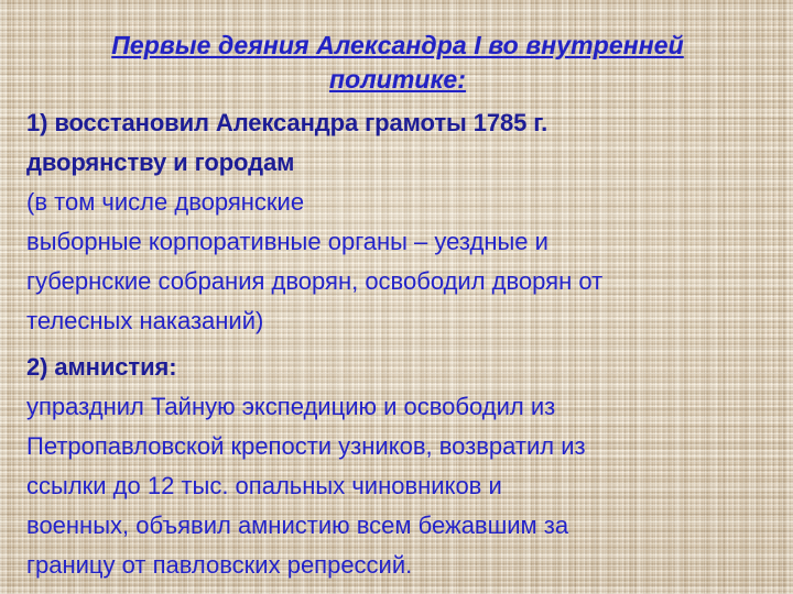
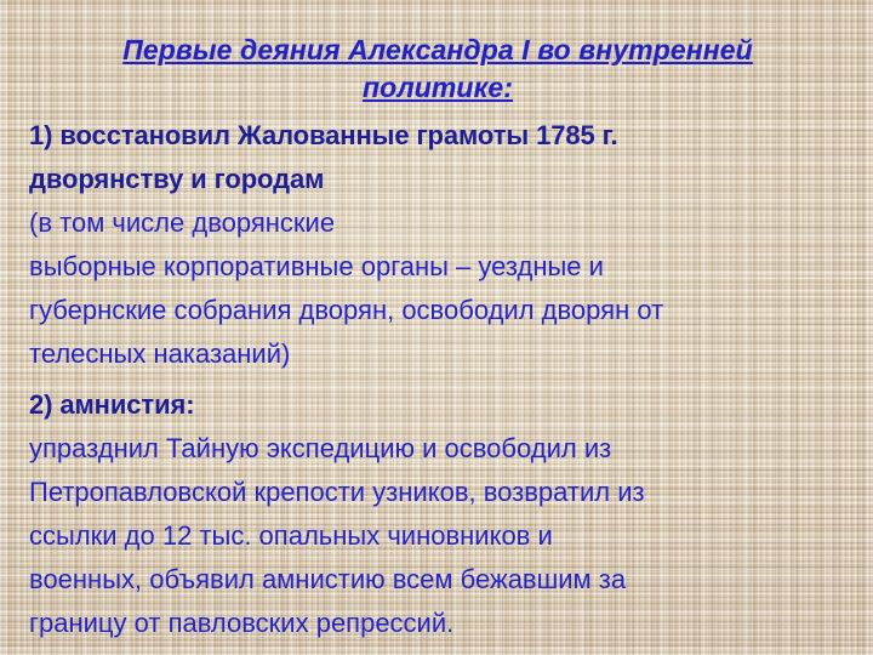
  Первые деяния Александра I во внутренней
  политике:
- 1) восстановил Александра грамоты 1785 г.
+ 1) восстановил Жалованные грамоты 1785 г.
  дворянству и городам
  (в том числе дворянские
  выборные корпоративные органы – уездные и
  губернские собрания дворян, освободил дворян от
  телесных наказаний)
  2) амнистия:
  упразднил Тайную экспедицию и освободил из
  Петропавловской крепости узников, возвратил из
  ссылки до 12 тыс. опальных чиновников и
  военных, объявил амнистию всем бежавшим за
  границу от павловских репрессий.
